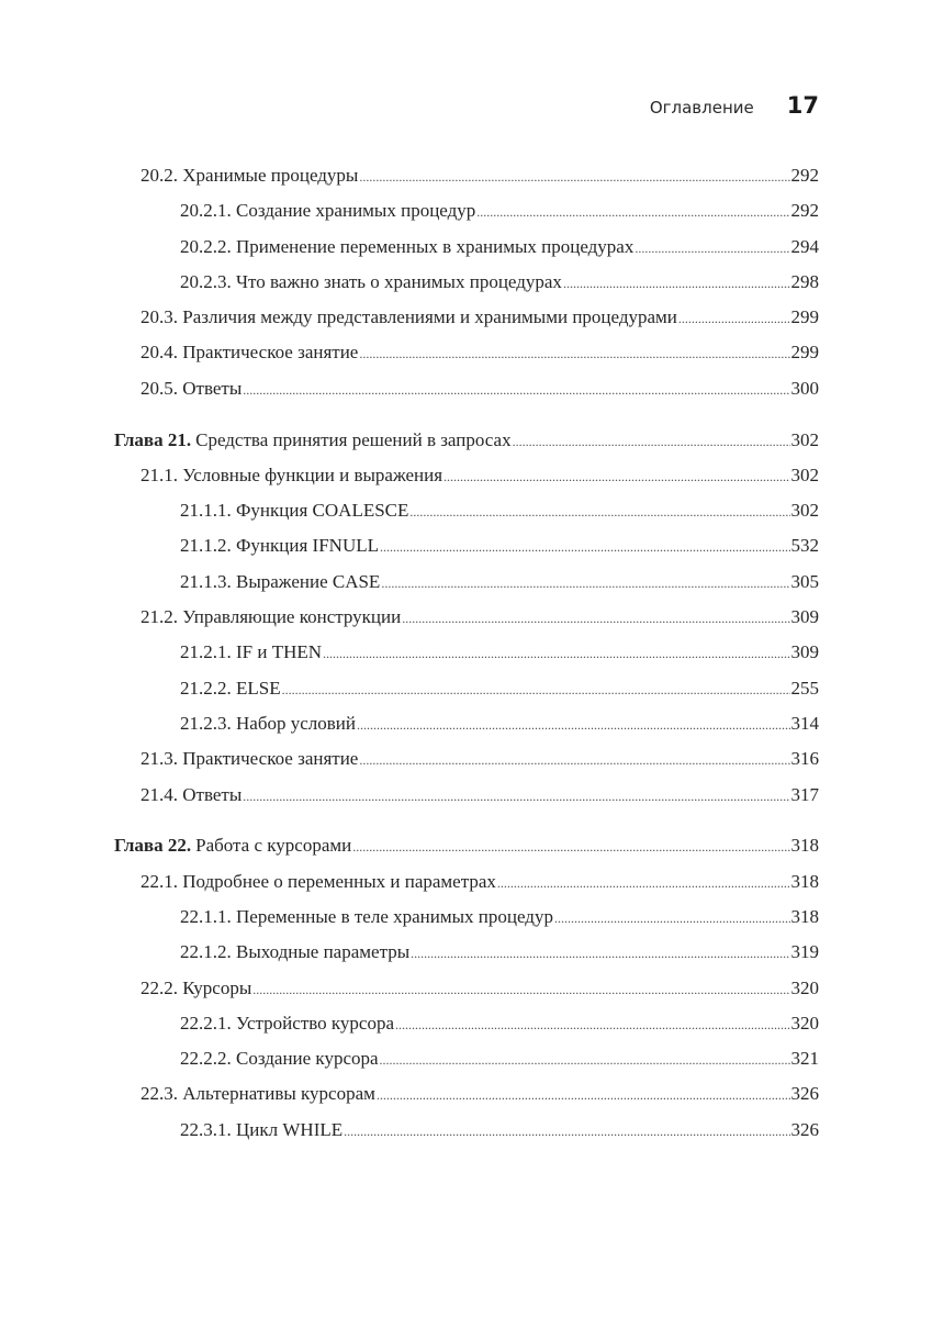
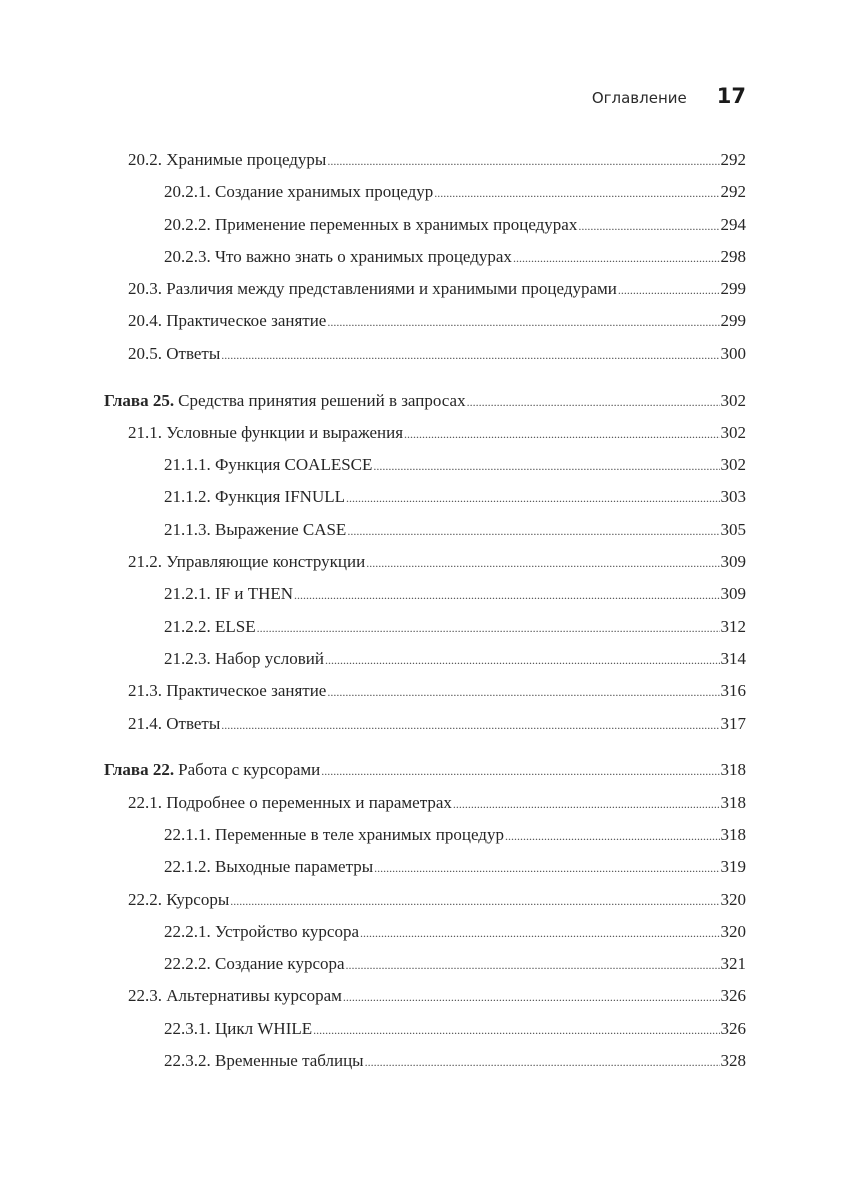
  Оглавление
  17
  20.2. Хранимые процедуры
  292
  20.2.1. Создание хранимых процедур
  292
  20.2.2. Применение переменных в хранимых процедурах
  294
  20.2.3. Что важно знать о хранимых процедурах
  298
  20.3. Различия между представлениями и хранимыми процедурами
  299
  20.4. Практическое занятие
  299
  20.5. Ответы
  300
- Глава 21.
+ Глава 25.
  Средства принятия решений в запросах
  302
  21.1. Условные функции и выражения
  302
  21.1.1. Функция COALESCE
  302
  21.1.2. Функция IFNULL
- 532
+ 303
  21.1.3. Выражение CASE
  305
  21.2. Управляющие конструкции
  309
  21.2.1. IF и THEN
  309
  21.2.2. ELSE
- 255
+ 312
  21.2.3. Набор условий
  314
  21.3. Практическое занятие
  316
  21.4. Ответы
  317
  Глава 22.
  Работа с курсорами
  318
  22.1. Подробнее о переменных и параметрах
  318
  22.1.1. Переменные в теле хранимых процедур
  318
  22.1.2. Выходные параметры
  319
  22.2. Курсоры
  320
  22.2.1. Устройство курсора
  320
  22.2.2. Создание курсора
  321
  22.3. Альтернативы курсорам
  326
  22.3.1. Цикл WHILE
  326
+ 22.3.2. Временные таблицы
+ 328
